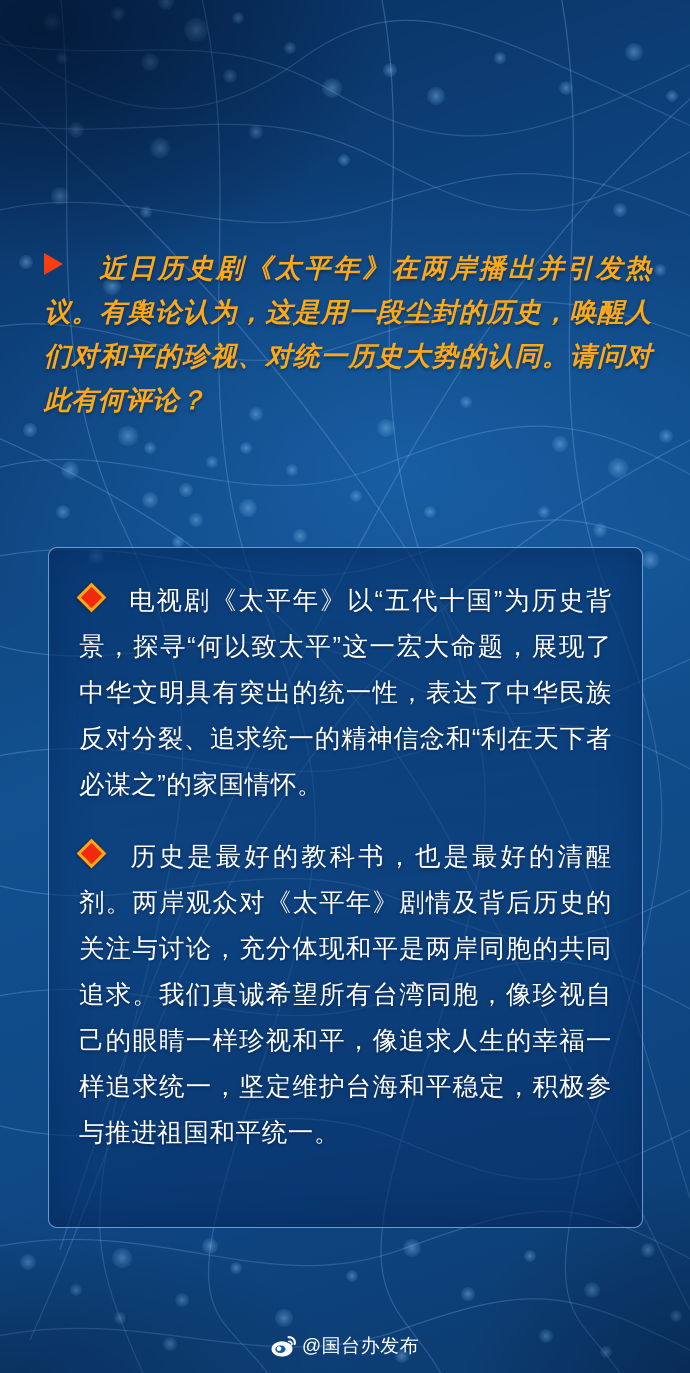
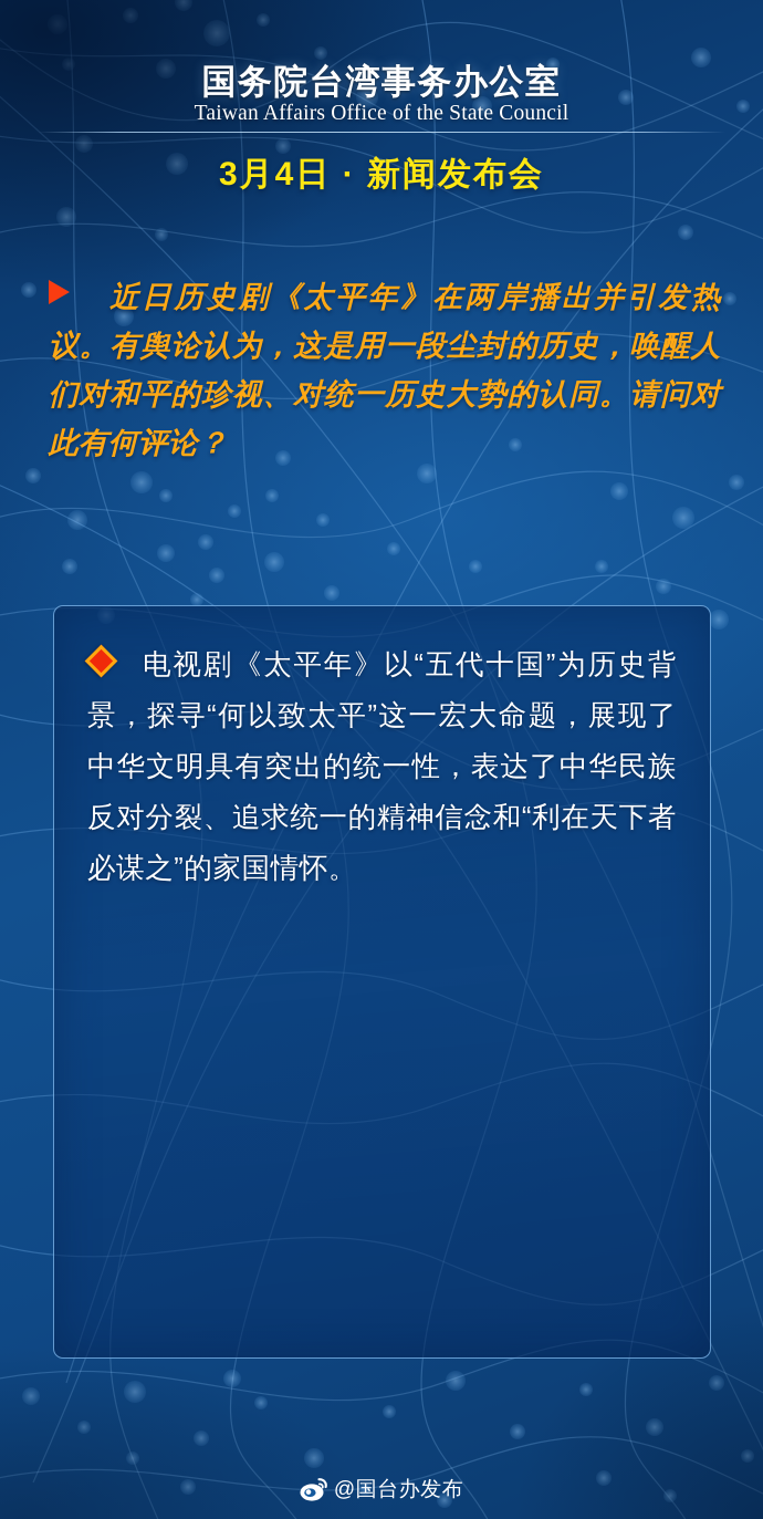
+ 国务院台湾事务办公室
+ Taiwan Affairs Office of the State Council
+ 3月4日 · 新闻发布会
  近日历史剧《太平年》在两岸播出并引发热议。有舆论认为，这是用一段尘封的历史，唤醒人们对和平的珍视、对统一历史大势的认同。请问对此有何评论？
  电视剧《太平年》以“五代十国”为历史背景，探寻“何以致太平”这一宏大命题，展现了中华文明具有突出的统一性，表达了中华民族反对分裂、追求统一的精神信念和“利在天下者必谋之”的家国情怀。
- 历史是最好的教科书，也是最好的清醒剂。两岸观众对《太平年》剧情及背后历史的关注与讨论，充分体现和平是两岸同胞的共同追求。我们真诚希望所有台湾同胞，像珍视自己的眼睛一样珍视和平，像追求人生的幸福一样追求统一，坚定维护台海和平稳定，积极参与推进祖国和平统一。
  @国台办发布
